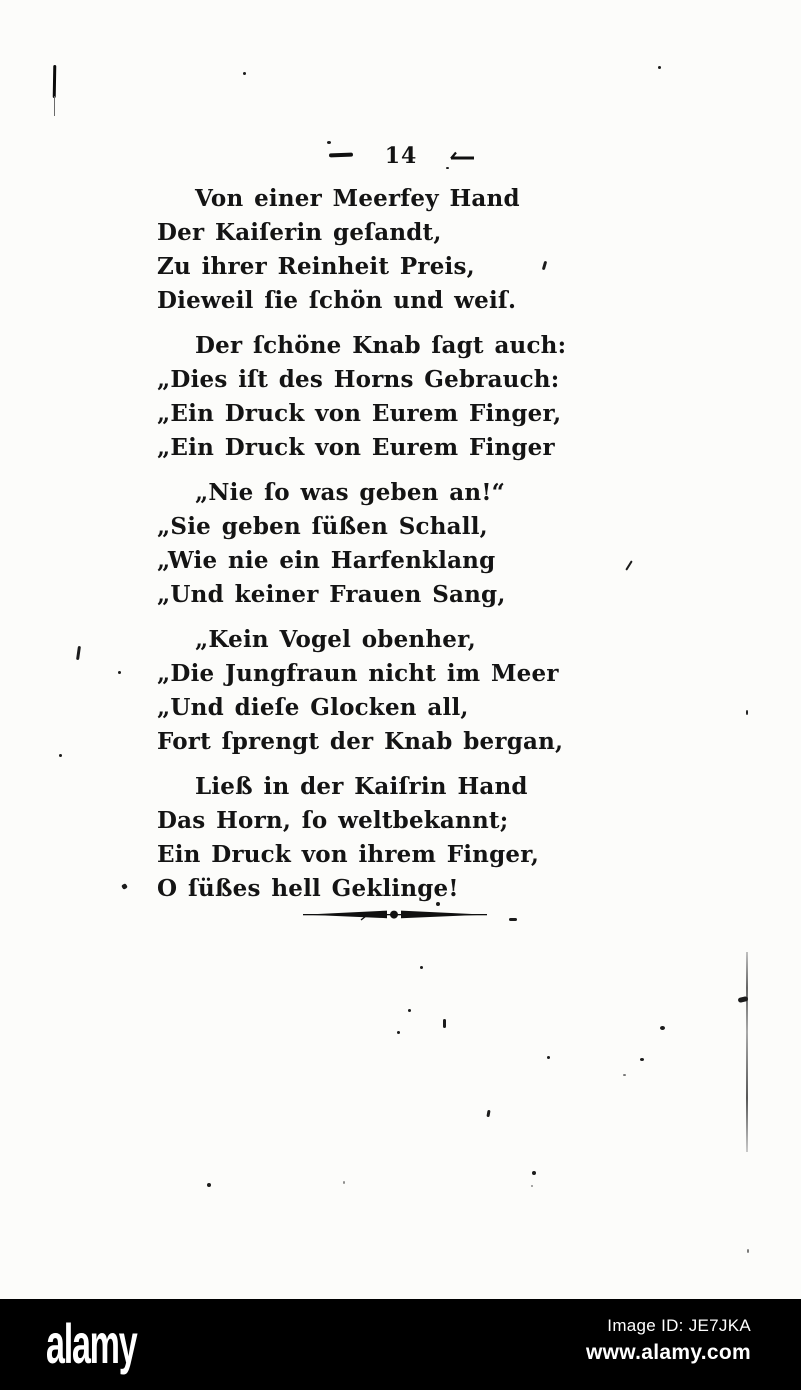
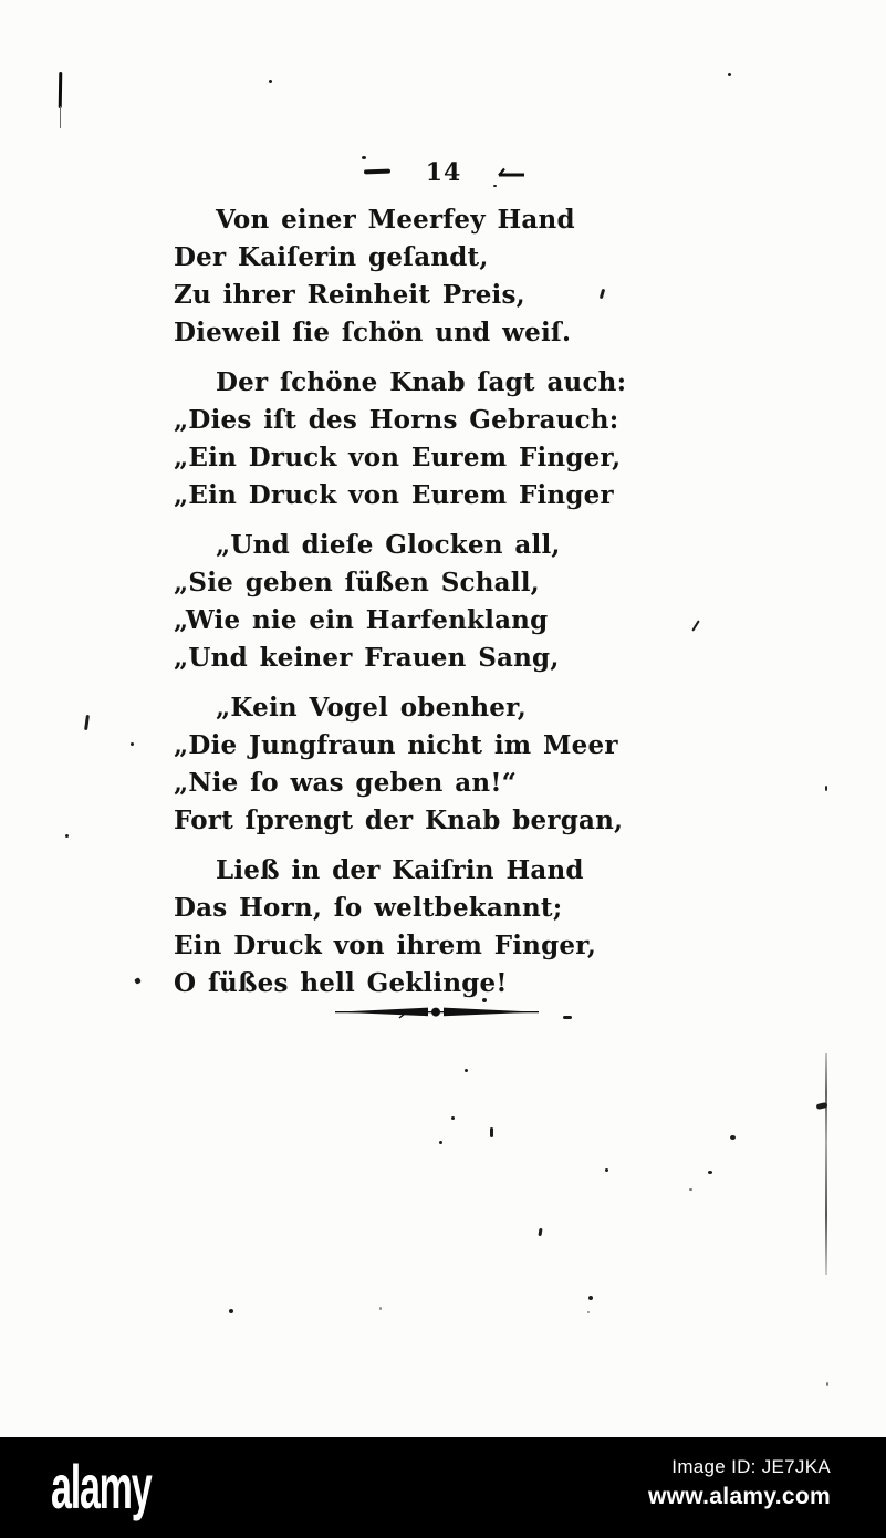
  14
  Von einer Meerfey Hand
  Der Kaiſerin geſandt,
  Zu ihrer Reinheit Preis,
  Dieweil ſie ſchön und weiſ.
  Der ſchöne Knab ſagt auch:
  „Dies iſt des Horns Gebrauch:
  „Ein Druck von Eurem Finger,
  „Ein Druck von Eurem Finger
- „Nie ſo was geben an!“
+ „Und dieſe Glocken all,
  „Sie geben ſüßen Schall,
  „Wie nie ein Harfenklang
  „Und keiner Frauen Sang,
  „Kein Vogel obenher,
  „Die Jungfraun nicht im Meer
- „Und dieſe Glocken all,
+ „Nie ſo was geben an!“
  Fort ſprengt der Knab bergan,
  Ließ in der Kaiſrin Hand
  Das Horn, ſo weltbekannt;
  Ein Druck von ihrem Finger,
  O ſüßes hell Geklinge!
  alamy
  Image ID: JE7JKA
  www.alamy.com
